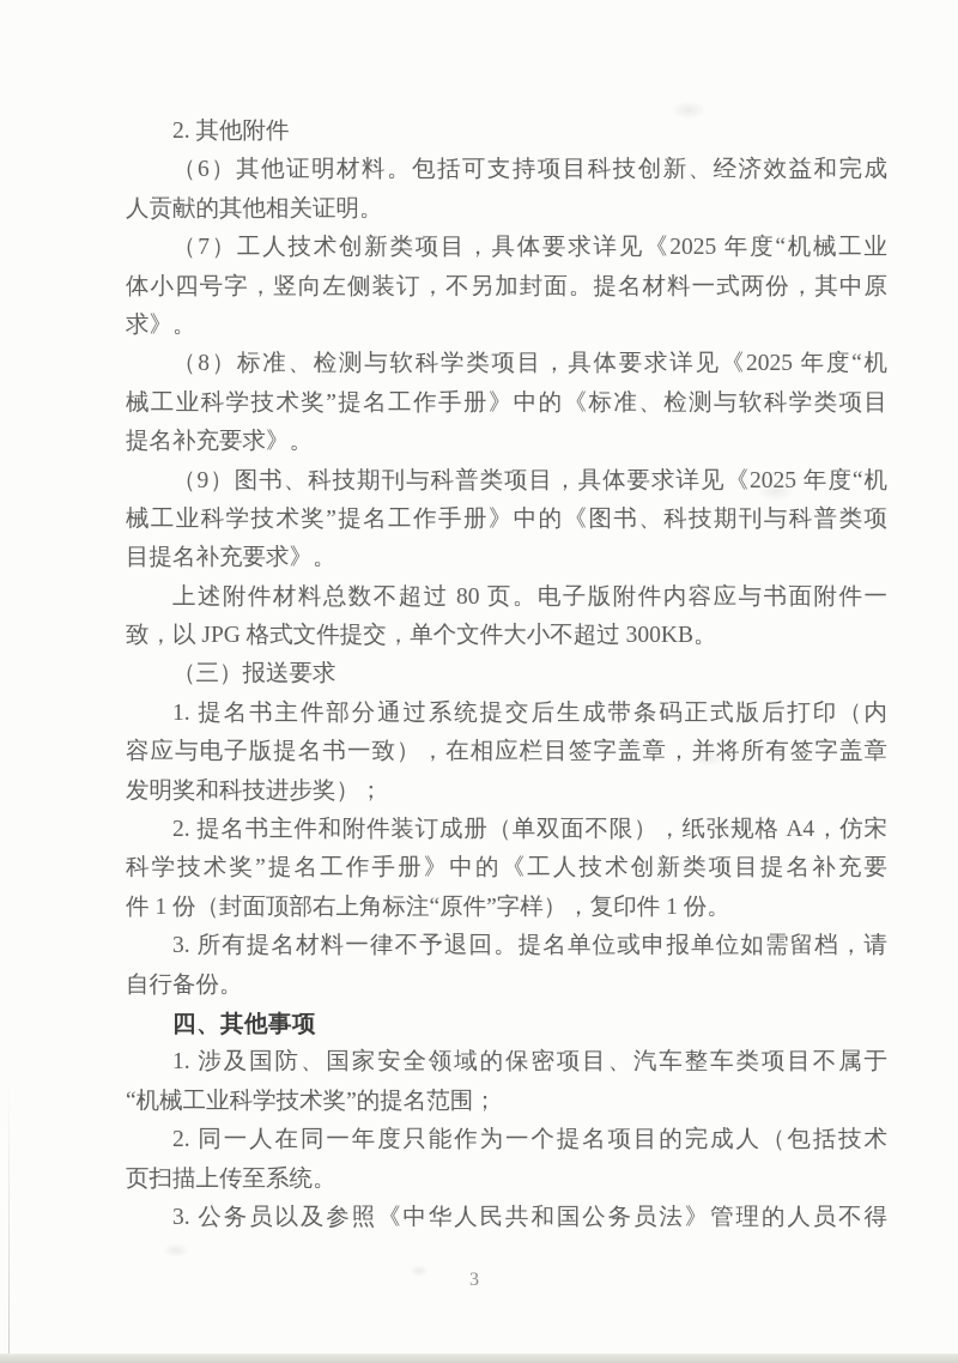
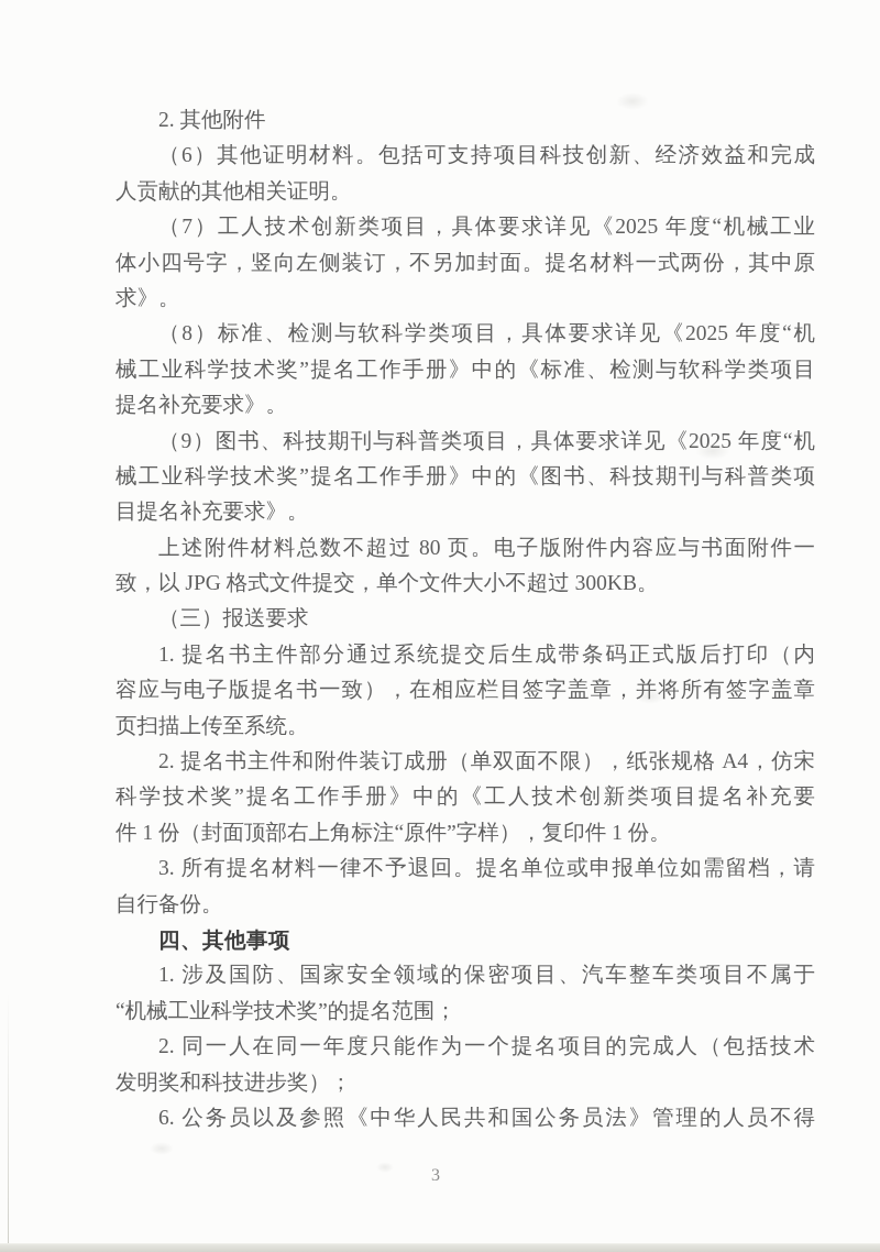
  2. 其他附件
  （6）其他证明材料。包括可支持项目科技创新、经济效益和完成
  人贡献的其他相关证明。
  （7）工人技术创新类项目，具体要求详见《2025 年度“机械工业
  体小四号字，竖向左侧装订，不另加封面。提名材料一式两份，其中原
  求》。
  （8）标准、检测与软科学类项目，具体要求详见《2025 年度“机
  械工业科学技术奖”提名工作手册》中的《标准、检测与软科学类项目
  提名补充要求》。
  （9）图书、科技期刊与科普类项目，具体要求详见《2025 年度“机
  械工业科学技术奖”提名工作手册》中的《图书、科技期刊与科普类项
  目提名补充要求》。
  上述附件材料总数不超过 80 页。电子版附件内容应与书面附件一
  致，以 JPG 格式文件提交，单个文件大小不超过 300KB。
  （三）报送要求
  1. 提名书主件部分通过系统提交后生成带条码正式版后打印（内
  容应与电子版提名书一致），在相应栏目签字盖章，将所有签字盖章
- 发明奖和科技进步奖）；
+ 页扫描上传至系统。
  2. 提名书主件和附件装订成册（单双面不限），纸张规格 A4，仿宋
  科学技术奖”提名工作手册》中的《工人技术创新类项目提名补充要
  件 1 份（封面顶部右上角标注“原件”字样），复印件 1 份。
  3. 所有提名材料一律不予退回。提名单位或申报单位如需留档，请
  自行备份。
  四、其他事项
  1. 涉及国防、国家安全领域的保密项目、汽车整车类项目不属于
  “机械工业科学技术奖”的提名范围；
  2. 同一人在同一年度只能作为一个提名项目的完成人（包括技术
- 页扫描上传至系统。
+ 发明奖和科技进步奖）；
- 3. 公务员以及参照《中华人民共和国公务员法》管理的人员不得
+ 6. 公务员以及参照《中华人民共和国公务员法》管理的人员不得
  3
